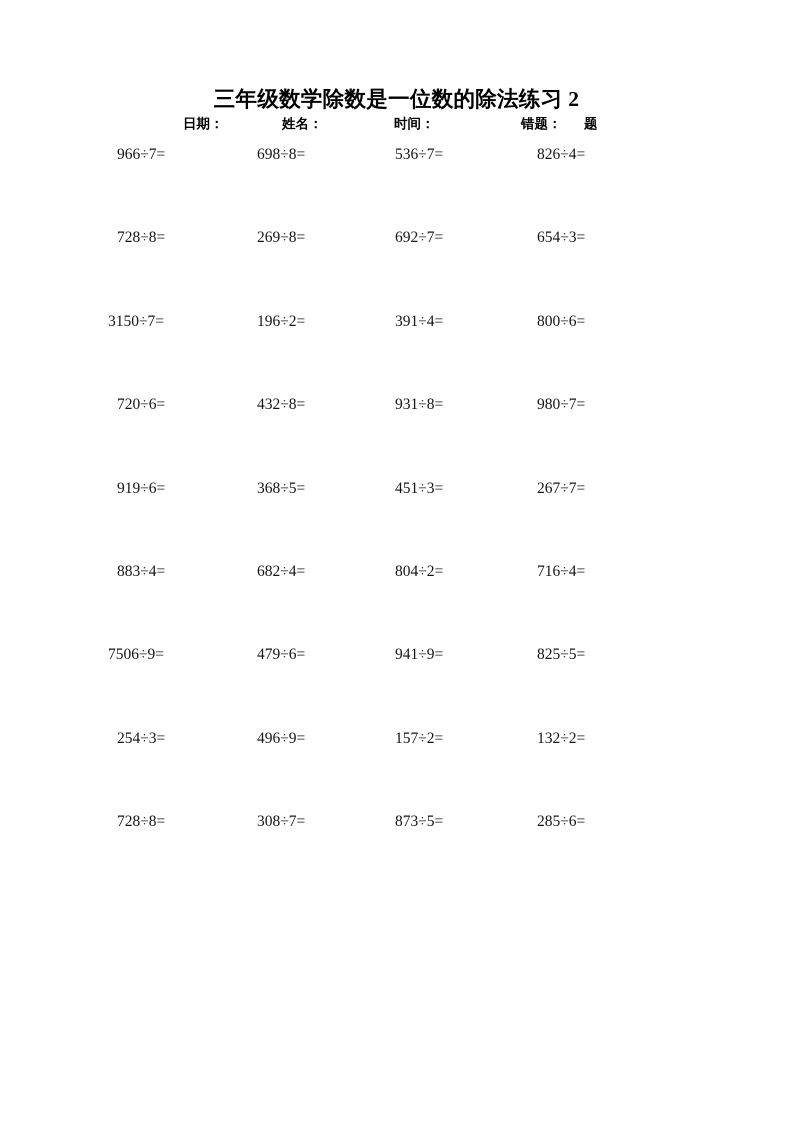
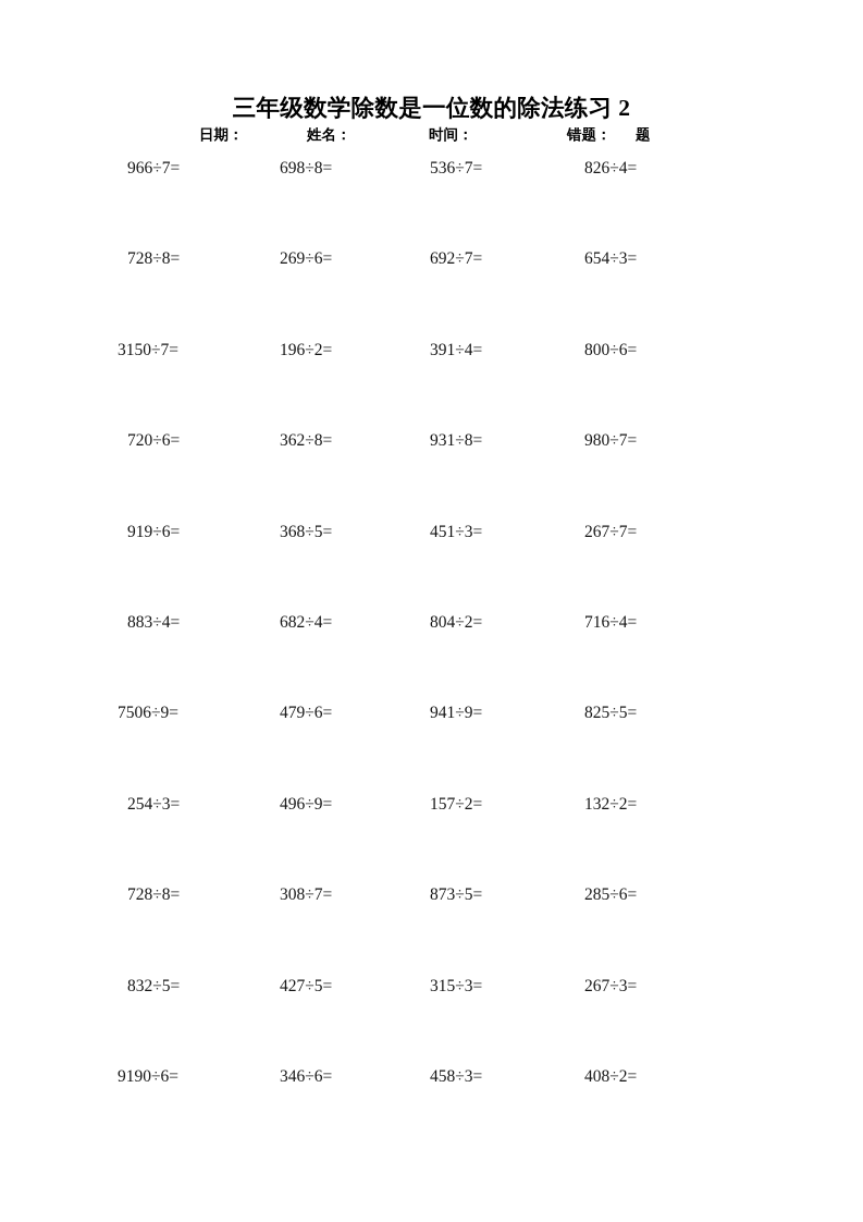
  三年级数学除数是一位数的除法练习 2
  日期：
  姓名：
  时间：
  错题：
  题
  966÷7=
  698÷8=
  536÷7=
  826÷4=
  728÷8=
- 269÷8=
+ 269÷6=
  692÷7=
  654÷3=
  3150÷7=
  196÷2=
  391÷4=
  800÷6=
  720÷6=
- 432÷8=
+ 362÷8=
  931÷8=
  980÷7=
  919÷6=
  368÷5=
  451÷3=
  267÷7=
  883÷4=
  682÷4=
  804÷2=
  716÷4=
  7506÷9=
  479÷6=
  941÷9=
  825÷5=
  254÷3=
  496÷9=
  157÷2=
  132÷2=
  728÷8=
  308÷7=
  873÷5=
  285÷6=
+ 832÷5=
+ 427÷5=
+ 315÷3=
+ 267÷3=
+ 9190÷6=
+ 346÷6=
+ 458÷3=
+ 408÷2=
